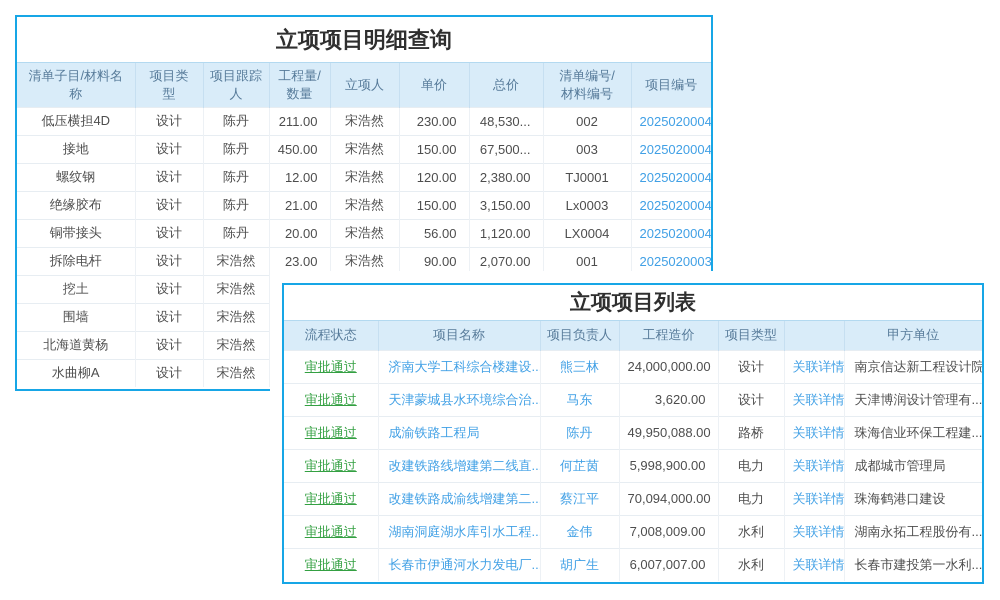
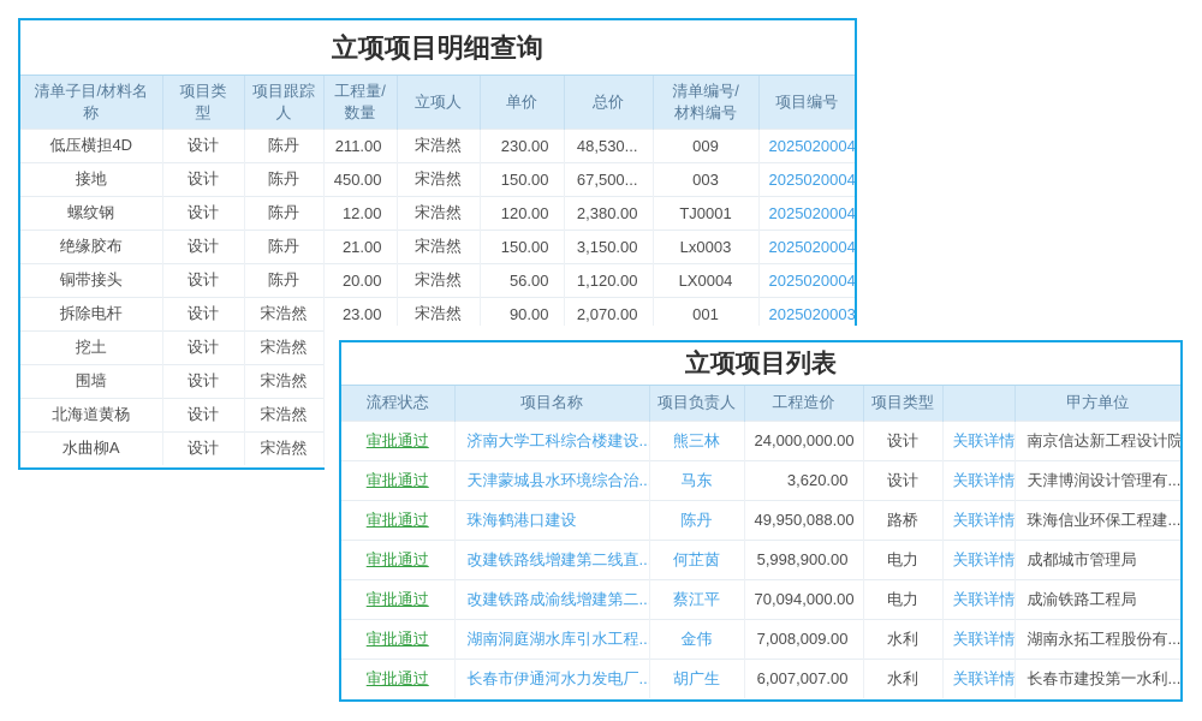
  立项项目明细查询
  清单子目/材料名 称	项目类 型	项目跟踪 人	工程量/ 数量	立项人	单价	总价	清单编号/ 材料编号	项目编号
- 低压横担4D	设计	陈丹	211.00	宋浩然	230.00	48,530...	002	2025020004
+ 低压横担4D	设计	陈丹	211.00	宋浩然	230.00	48,530...	009	2025020004
  接地	设计	陈丹	450.00	宋浩然	150.00	67,500...	003	2025020004
  螺纹钢	设计	陈丹	12.00	宋浩然	120.00	2,380.00	TJ0001	2025020004
  绝缘胶布	设计	陈丹	21.00	宋浩然	150.00	3,150.00	Lx0003	2025020004
  铜带接头	设计	陈丹	20.00	宋浩然	56.00	1,120.00	LX0004	2025020004
  拆除电杆	设计	宋浩然	23.00	宋浩然	90.00	2,070.00	001	2025020003
  挖土	设计	宋浩然
  围墙	设计	宋浩然
  北海道黄杨	设计	宋浩然
  水曲柳A	设计	宋浩然
  立项项目列表
  流程状态	项目名称	项目负责人	工程造价	项目类型		甲方单位
  审批通过	济南大学工科综合楼建设..	熊三林	24,000,000.00	设计	关联详情	南京信达新工程设计院
  审批通过	天津蒙城县水环境综合治..	马东	3,620.00	设计	关联详情	天津博润设计管理有...
- 审批通过	成渝铁路工程局	陈丹	49,950,088.00	路桥	关联详情	珠海信业环保工程建...
+ 审批通过	珠海鹤港口建设	陈丹	49,950,088.00	路桥	关联详情	珠海信业环保工程建...
  审批通过	改建铁路线增建第二线直..	何芷茵	5,998,900.00	电力	关联详情	成都城市管理局
- 审批通过	改建铁路成渝线增建第二..	蔡江平	70,094,000.00	电力	关联详情	珠海鹤港口建设
+ 审批通过	改建铁路成渝线增建第二..	蔡江平	70,094,000.00	电力	关联详情	成渝铁路工程局
  审批通过	湖南洞庭湖水库引水工程..	金伟	7,008,009.00	水利	关联详情	湖南永拓工程股份有...
  审批通过	长春市伊通河水力发电厂..	胡广生	6,007,007.00	水利	关联详情	长春市建投第一水利...
